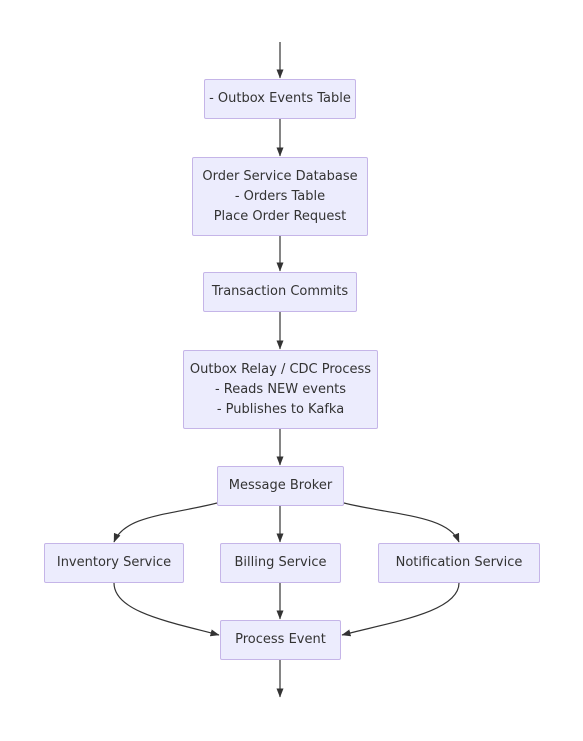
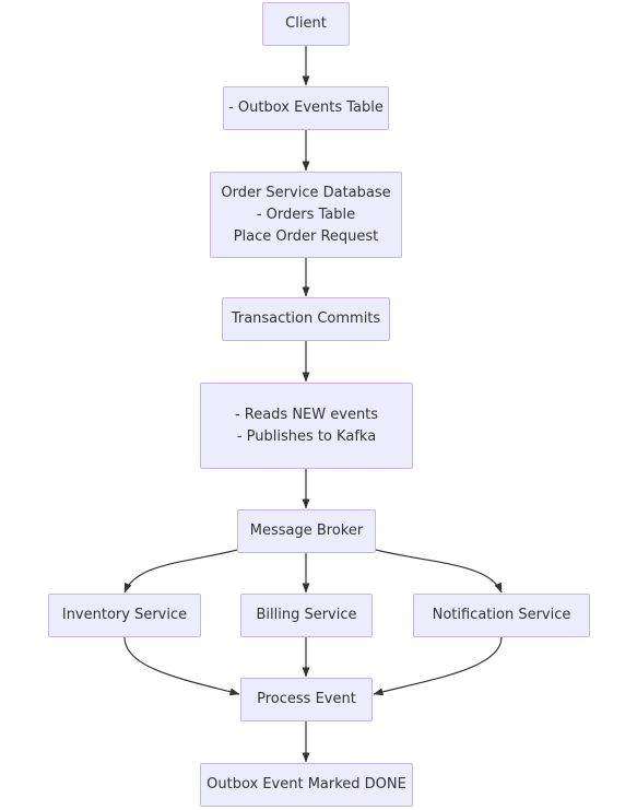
+ Client
  - Outbox Events Table
  Order Service Database
  - Orders Table
  Place Order Request
  Transaction Commits
- Outbox Relay / CDC Process
  - Reads NEW events
  - Publishes to Kafka
  Message Broker
  Inventory Service
  Billing Service
  Notification Service
  Process Event
+ Outbox Event Marked DONE
